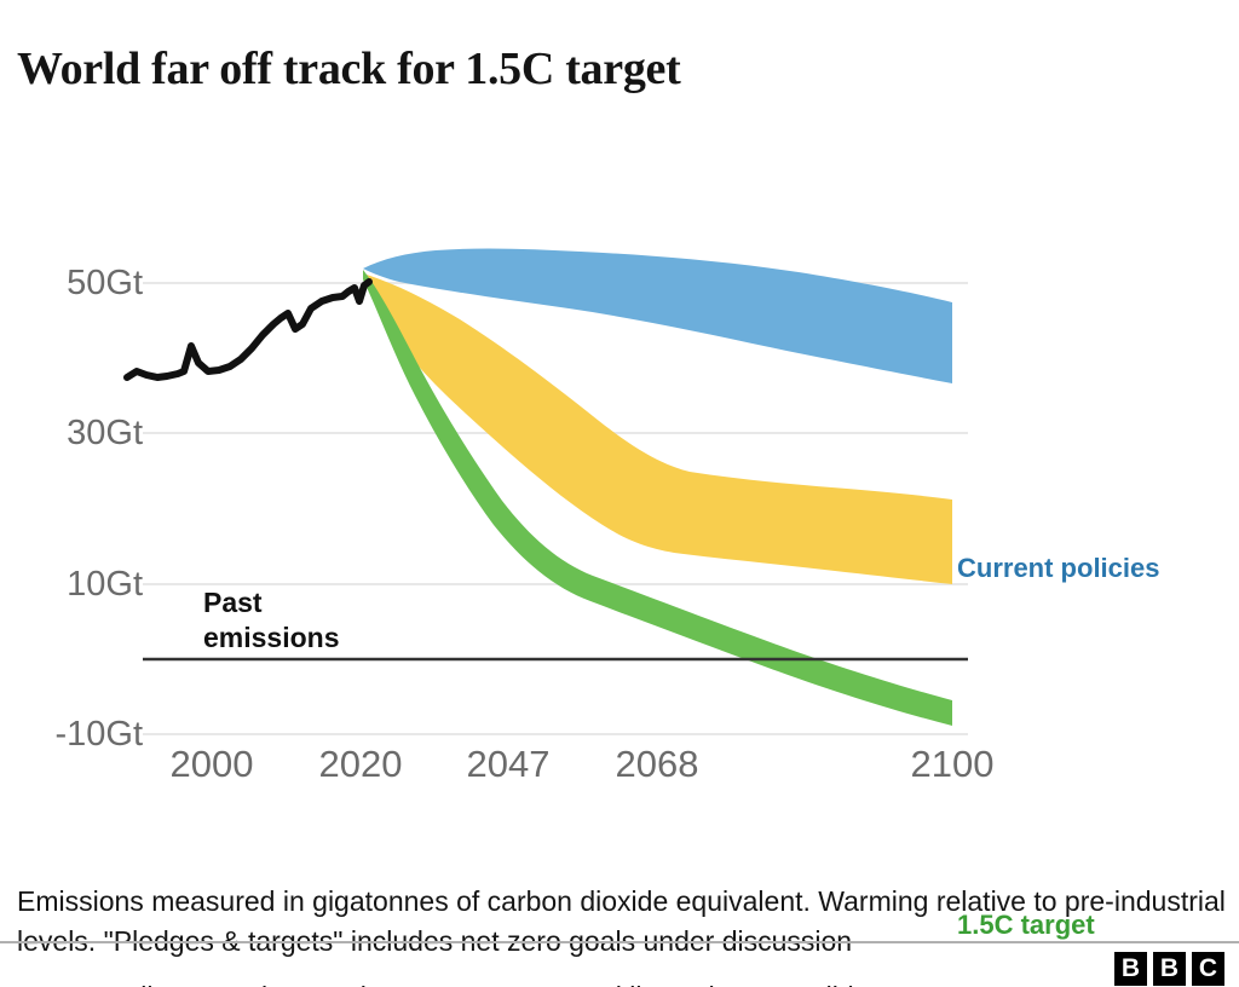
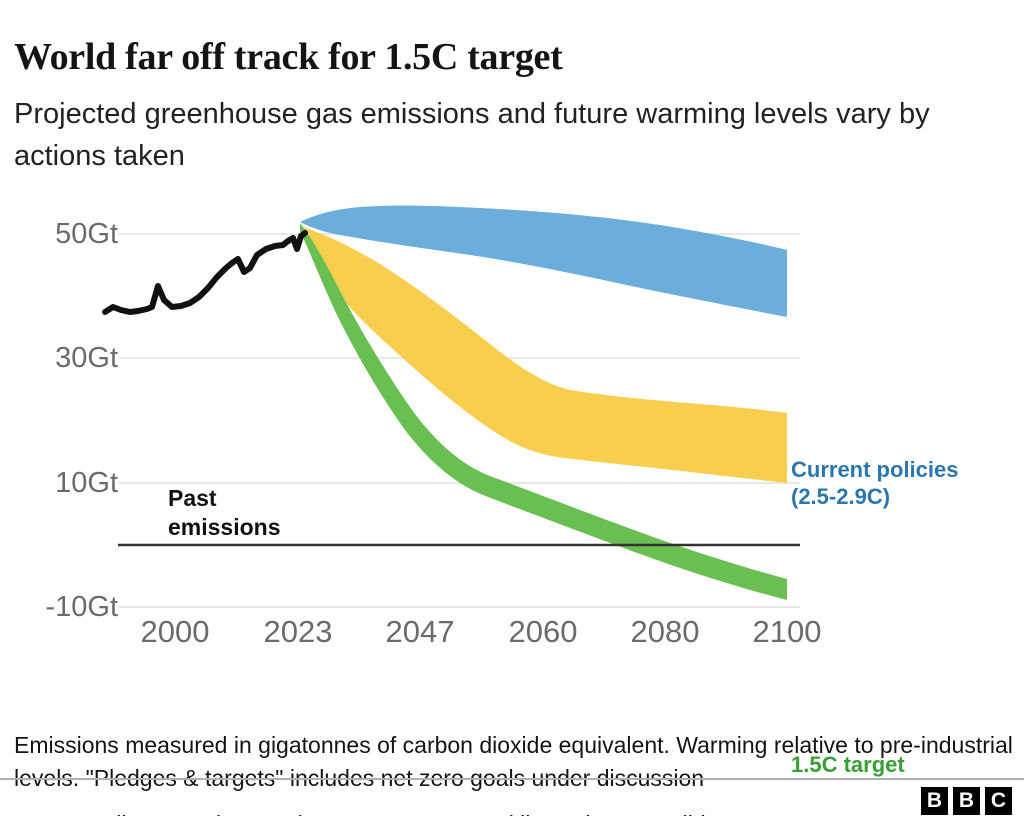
  World far off track for 1.5C target
+ Projected greenhouse gas emissions and future warming levels vary by actions taken
  50Gt
  30Gt
  10Gt
  -10Gt
  2000
- 2020
+ 2023
  2047
- 2068
+ 2060
+ 2080
  2100
  Past
  emissions
  Current policies
+ (2.5-2.9C)
  1.5C target
  B
  B
  C
